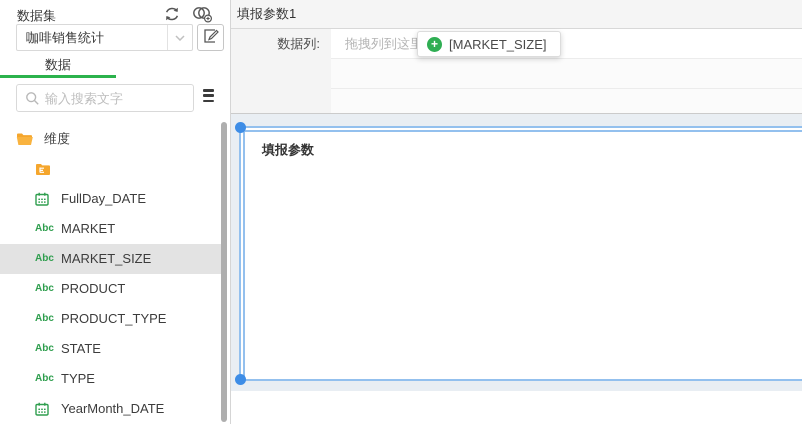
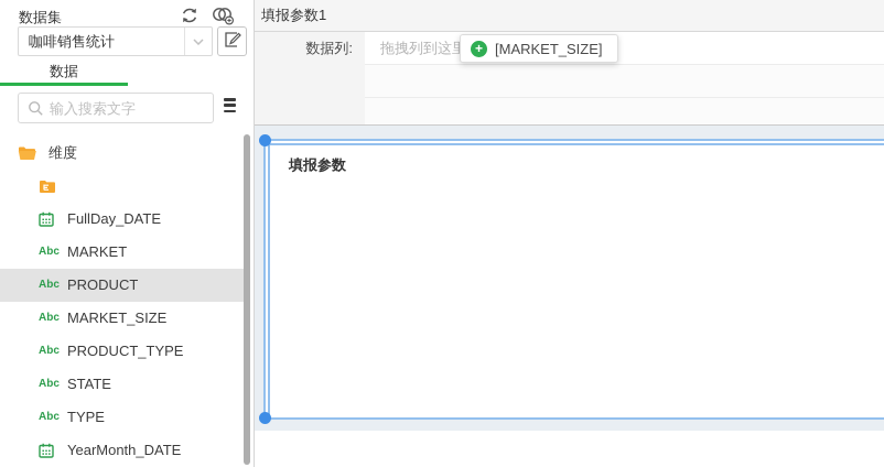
  数据集
  咖啡销售统计
  数据
  输入搜索文字
  维度
  FullDay_DATE
  Abc
  MARKET
  Abc
- MARKET_SIZE
+ PRODUCT
  Abc
- PRODUCT
+ MARKET_SIZE
  Abc
  PRODUCT_TYPE
  Abc
  STATE
  Abc
  TYPE
  YearMonth_DATE
  填报参数1
  数据列:
  拖拽列到这
  填报参数
  +
  [MARKET_SIZE]
